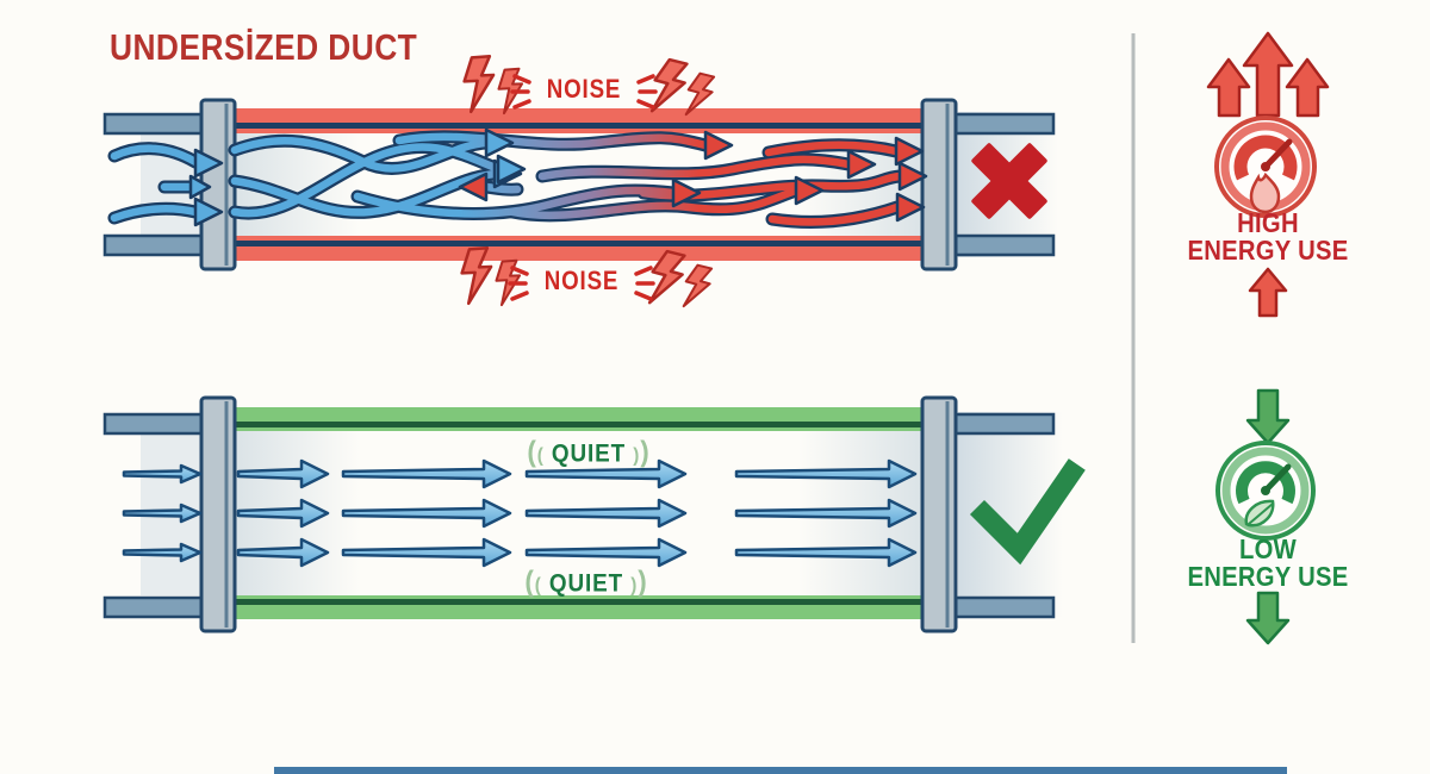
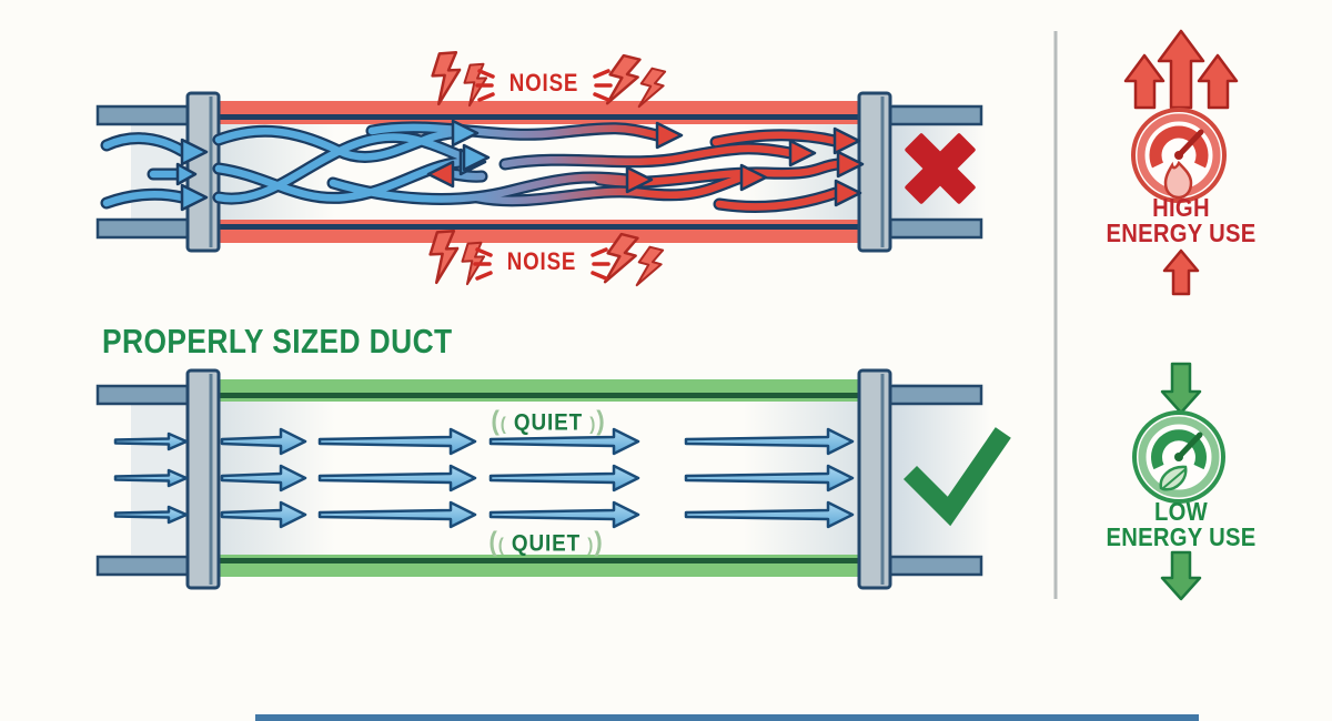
- UNDERSİZED DUCT
  NOISE
  NOISE
+ PROPERLY SIZED DUCT
  (( QUIET ))
  (( QUIET ))
  HIGH
  ENERGY USE
  LOW
  ENERGY USE
